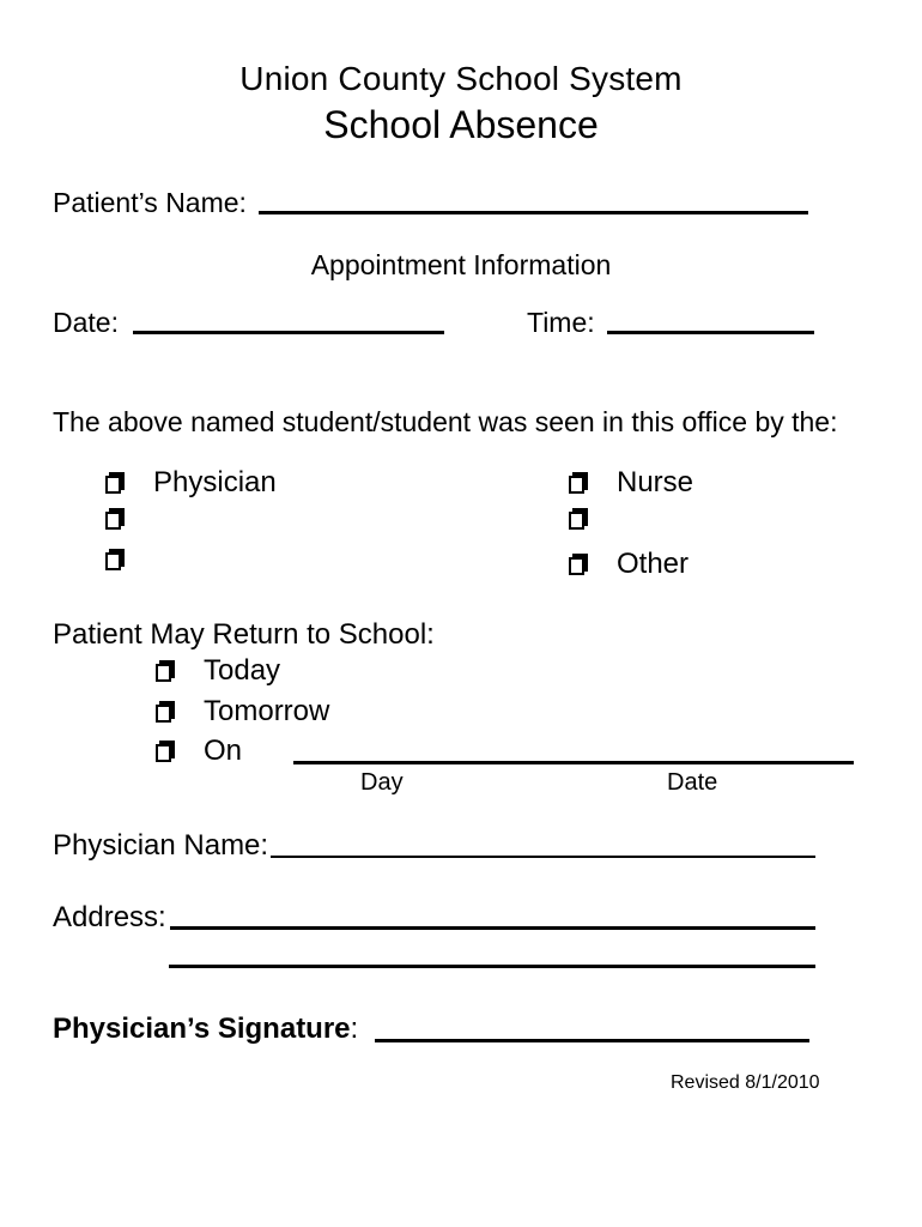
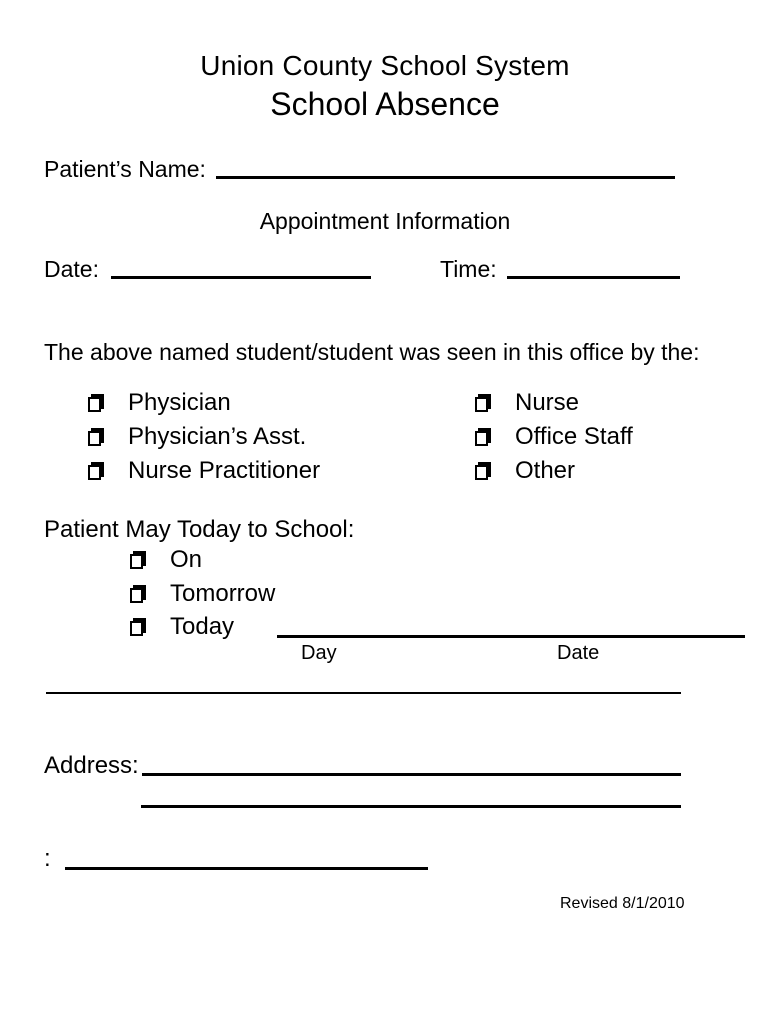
  Union County School System
  School Absence
  Patient’s Name:
  Appointment Information
  Date:
  Time:
  The above named student/student was seen in this office by the:
  Physician
+ Physician’s Asst.
+ Nurse Practitioner
  Nurse
+ Office Staff
  Other
- Patient May Return to School:
+ Patient May Today to School:
- Today
+ On
  Tomorrow
- On
+ Today
  Day
  Date
- Physician Name:
  Address:
- Physician’s Signature
  :
  Revised 8/1/2010
